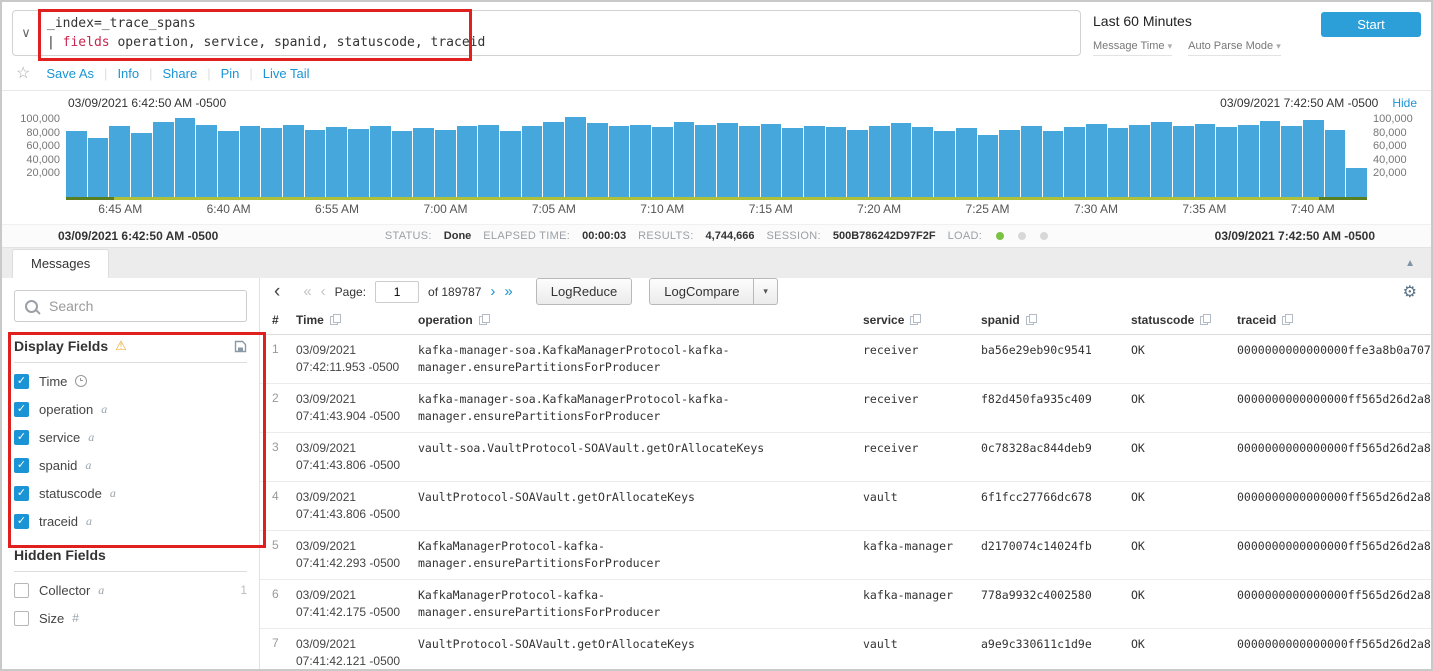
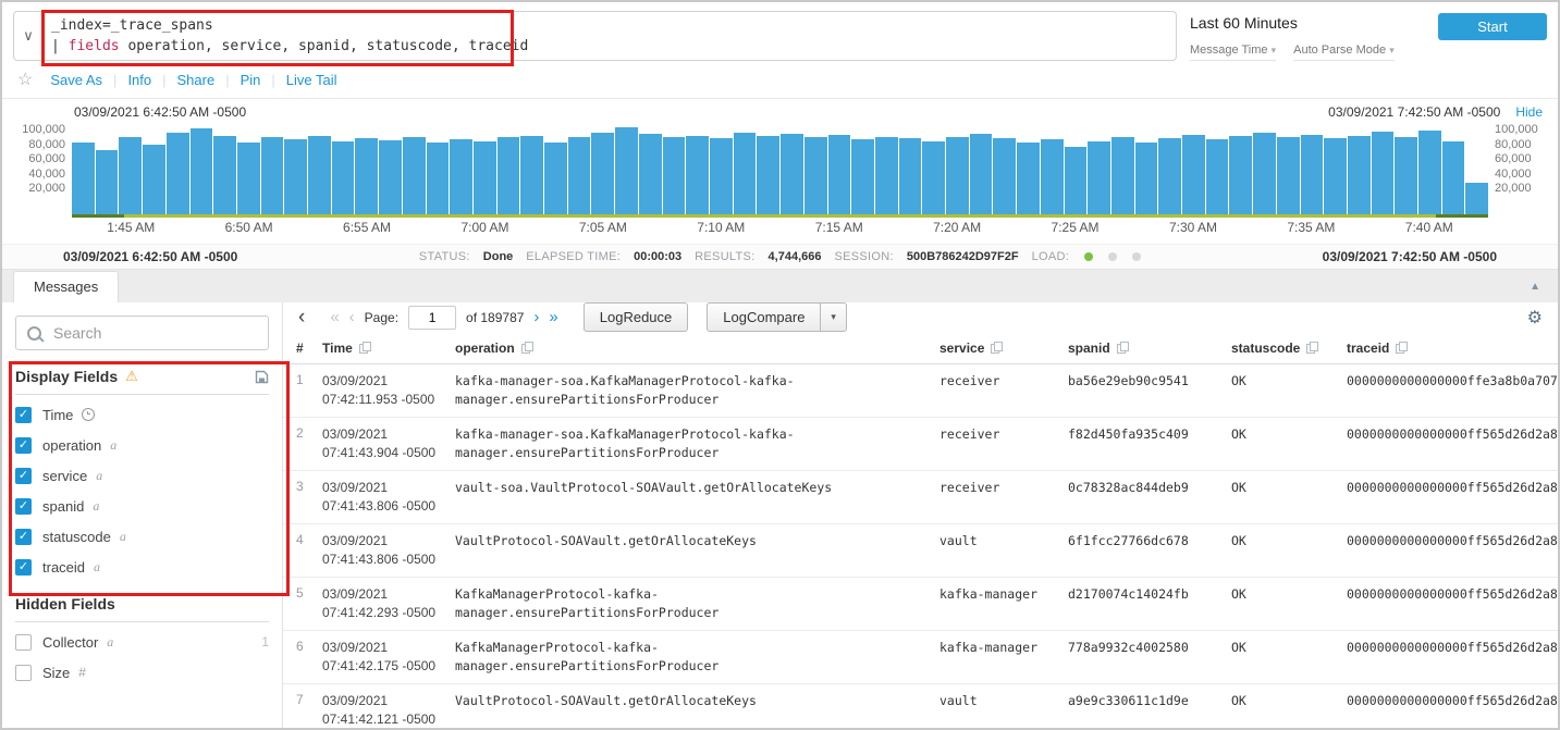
  ∨
  _index=_trace_spans
  | fields operation, service, spanid, statuscode, traceid
  Last 60 Minutes
  Message Time ▾
  Auto Parse Mode ▾
  Start
  ☆
  Save As
  |
  Info
  |
  Share
  Pin
  Live Tail
  03/09/2021 6:42:50 AM -0500
  03/09/2021 7:42:50 AM -0500
  Hide
  100,000
  80,000
  60,000
  40,000
  20,000
  100,000
  80,000
  60,000
  40,000
  20,000
- 6:45 AM
+ 1:45 AM
- 6:40 AM
+ 6:50 AM
  6:55 AM
  7:00 AM
  7:05 AM
  7:10 AM
  7:15 AM
  7:20 AM
  7:25 AM
  7:30 AM
  7:35 AM
  7:40 AM
  03/09/2021 6:42:50 AM -0500
  STATUS:
  Done
  ELAPSED TIME:
  00:00:03
  RESULTS:
  4,744,666
  SESSION:
  500B786242D97F2F
  LOAD:
  03/09/2021 7:42:50 AM -0500
  Messages
  ▲
  Search
  Display Fields
  ⚠
  ✓
  Time
  ✓
  operation
  a
  ✓
  service
  a
  ✓
  spanid
  a
  ✓
  statuscode
  a
  ✓
  traceid
  a
  Hidden Fields
  Collector
  a
  1
  Size
  #
  ‹
  «
  ‹
  Page:
  1
  of 189787
  ›
  »
  LogReduce
  LogCompare
  ▾
  ⚙
  #
  Time
  operation
  service
  spanid
  statuscode
  traceid
  1
  03/09/2021
  07:42:11.953 -0500
  kafka-manager-soa.KafkaManagerProtocol-kafka-manager.ensurePartitionsForProducer
  receiver
  ba56e29eb90c9541
  OK
  0000000000000000ffe3a8b0a707
  2
  03/09/2021
  07:41:43.904 -0500
  kafka-manager-soa.KafkaManagerProtocol-kafka-manager.ensurePartitionsForProducer
  receiver
  f82d450fa935c409
  OK
  0000000000000000ff565d26d2a8
  3
  03/09/2021
  07:41:43.806 -0500
  vault-soa.VaultProtocol-SOAVault.getOrAllocateKeys
  receiver
  0c78328ac844deb9
  OK
  0000000000000000ff565d26d2a8
  4
  03/09/2021
  07:41:43.806 -0500
  VaultProtocol-SOAVault.getOrAllocateKeys
  vault
  6f1fcc27766dc678
  OK
  0000000000000000ff565d26d2a8
  5
  03/09/2021
  07:41:42.293 -0500
  KafkaManagerProtocol-kafka-manager.ensurePartitionsForProducer
  kafka-manager
  d2170074c14024fb
  OK
  0000000000000000ff565d26d2a8
  6
  03/09/2021
  07:41:42.175 -0500
  KafkaManagerProtocol-kafka-manager.ensurePartitionsForProducer
  kafka-manager
  778a9932c4002580
  OK
  0000000000000000ff565d26d2a8
  7
  03/09/2021
  07:41:42.121 -0500
  VaultProtocol-SOAVault.getOrAllocateKeys
  vault
  a9e9c330611c1d9e
  OK
  0000000000000000ff565d26d2a8
